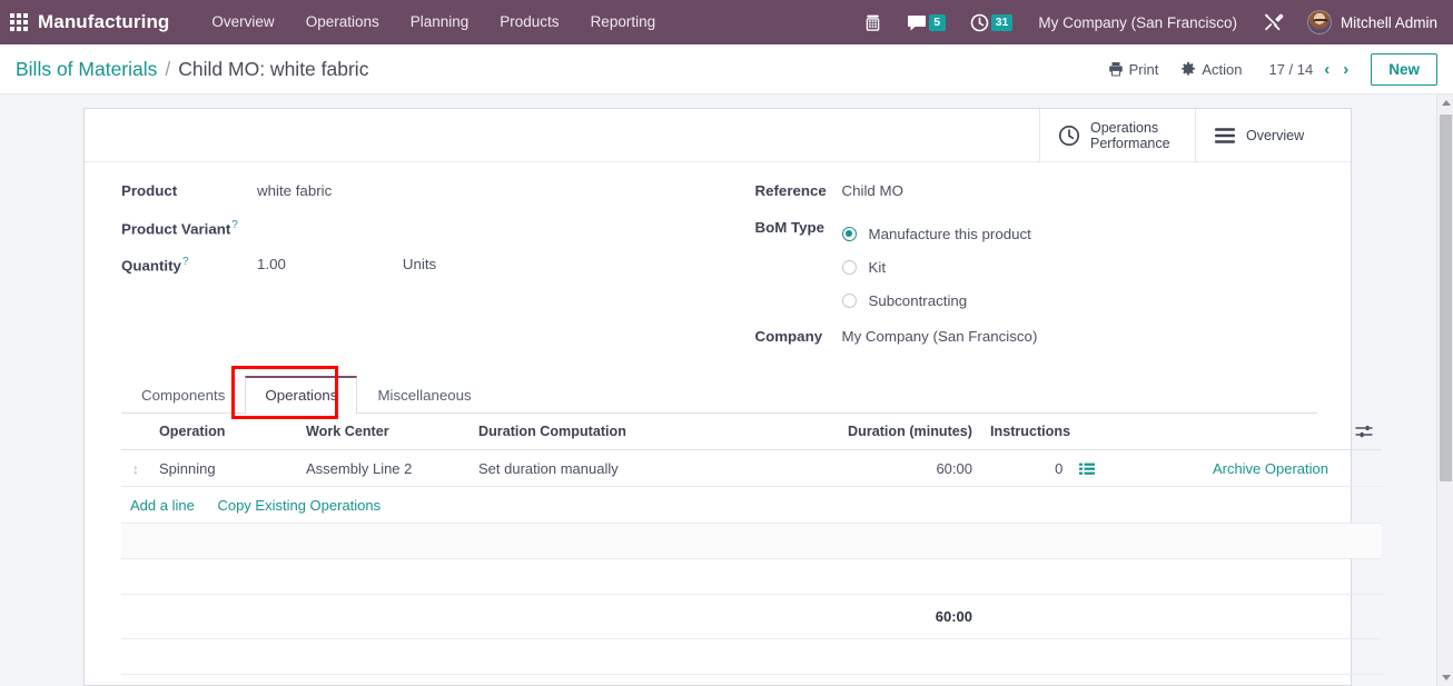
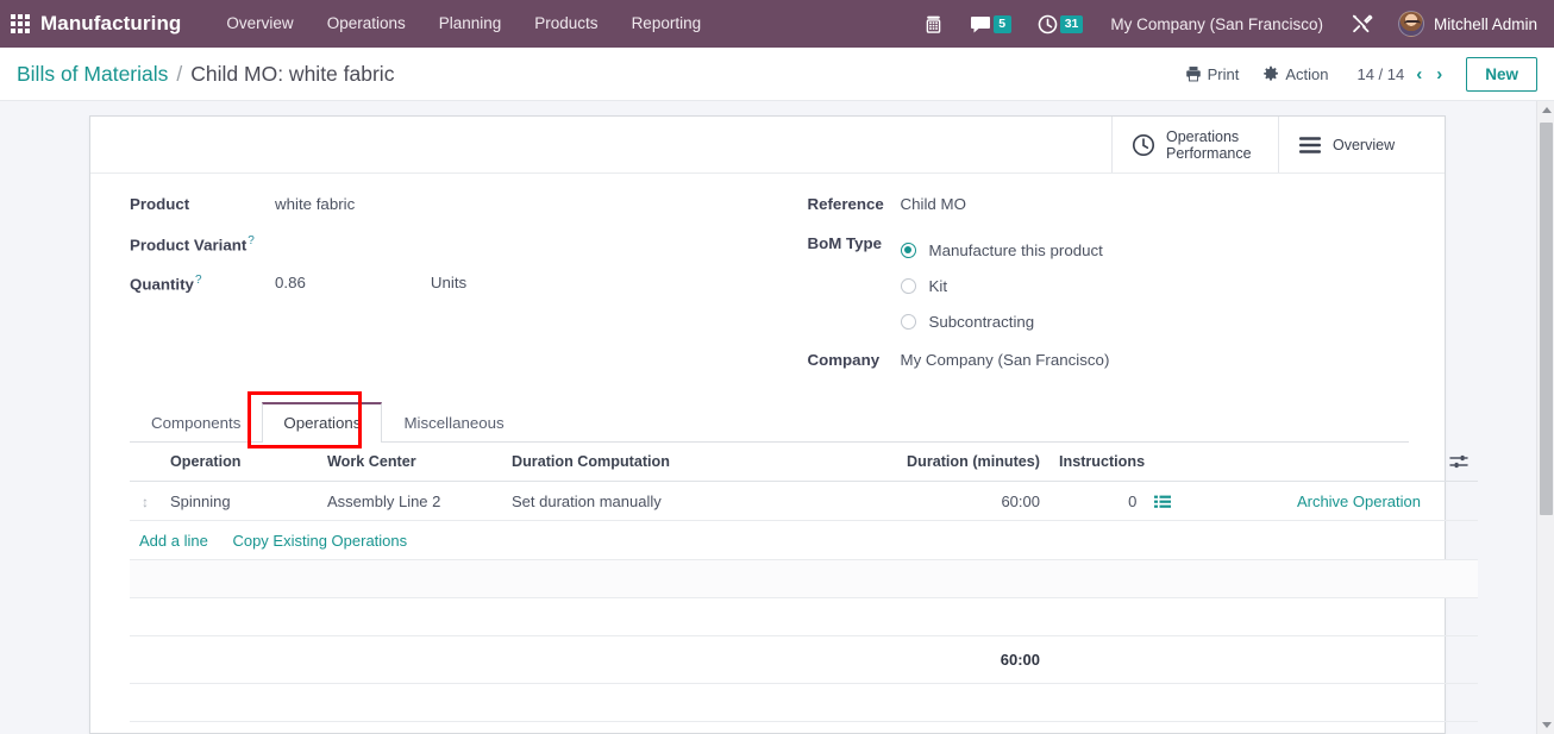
  Manufacturing
  Overview
  Operations
  Planning
  Products
  Reporting
  5
  31
  My Company (San Francisco)
  Mitchell Admin
  Bills of Materials
  /
  Child MO: white fabric
  Print
  Action
- 17 / 14
+ 14 / 14
  ‹
  ›
  New
  Operations
  Performance
  Overview
  Product
  white fabric
  Product Variant?
  Quantity?
- 1.00
+ 0.86
  Units
  Reference
  Child MO
  BoM Type
  Manufacture this product
  Kit
  Subcontracting
  Company
  My Company (San Francisco)
  Components
  Operations
  Miscellaneous
  	Operation	Work Center	Duration Computation	Duration (minutes)	Instructions
  ↕	Spinning	Assembly Line 2	Set duration manually	60:00	0	Archive Operation
  Add a line Copy Existing Operations
  				60:00
